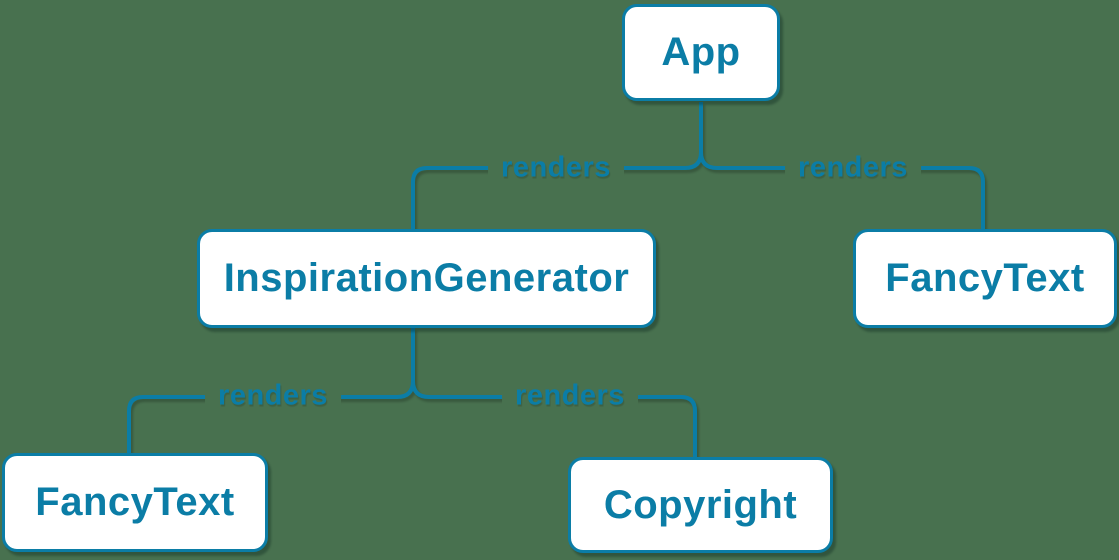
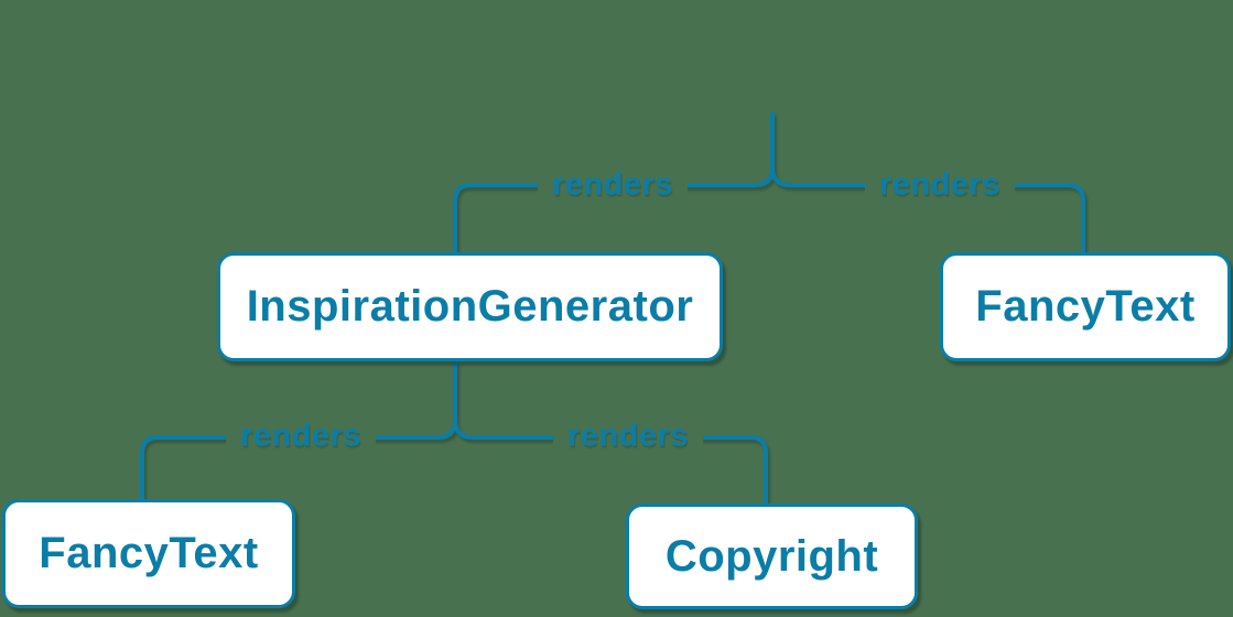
- App
  InspirationGenerator
  FancyText
  FancyText
  Copyright
  renders
  renders
  renders
  renders
